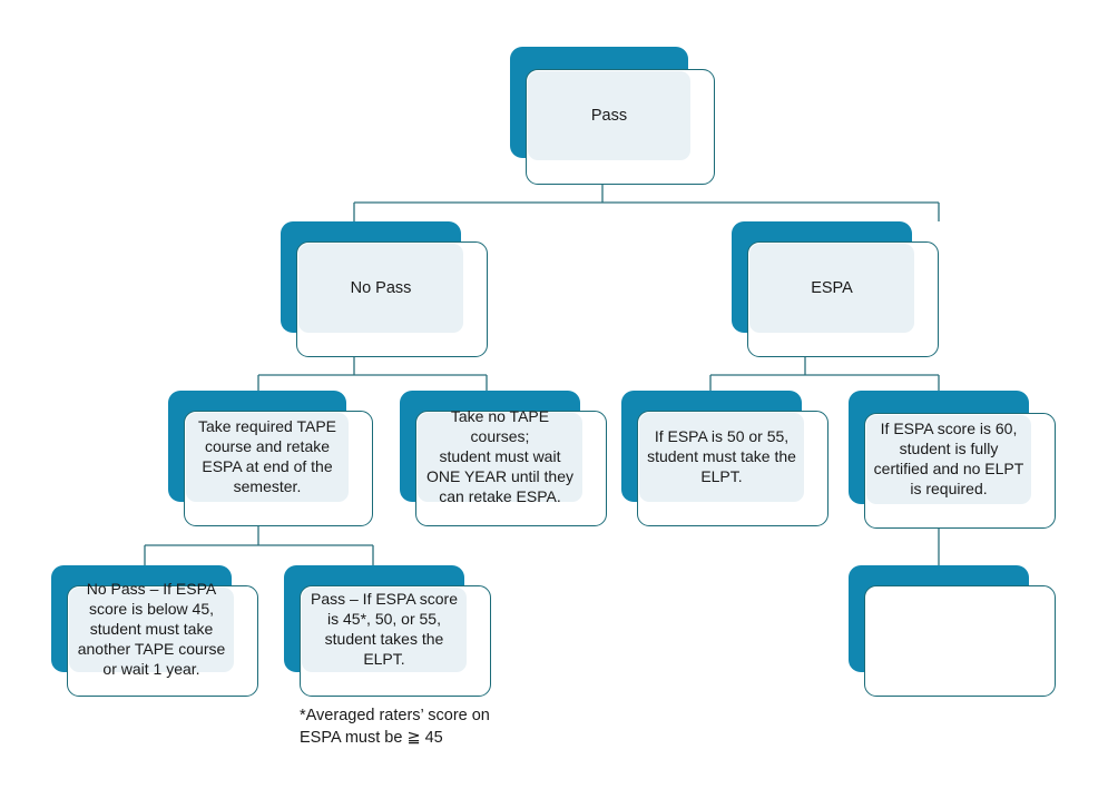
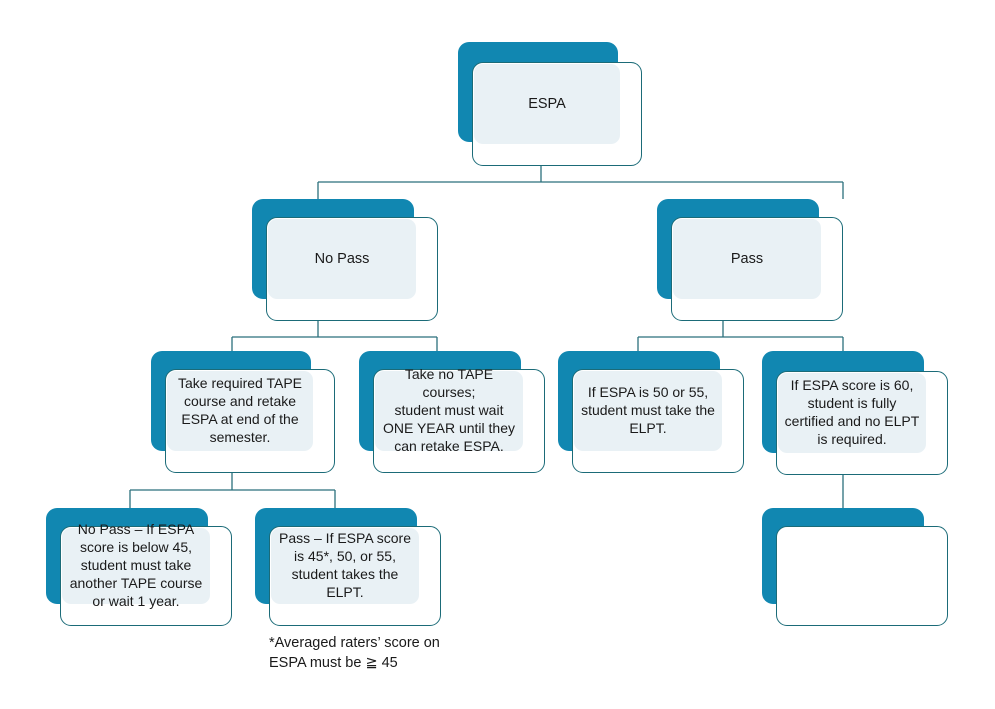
- Pass
+ ESPA
  No Pass
- ESPA
+ Pass
  Take required TAPE
  course and retake
  ESPA at end of the
  semester.
  Take no TAPE courses;
  student must wait
  ONE YEAR until they
  can retake ESPA.
  If ESPA is 50 or 55,
  student must take the
  ELPT.
  If ESPA score is 60,
  student is fully
  certified and no ELPT
  is required.
  No Pass – If ESPA
  score is below 45,
  student must take
  another TAPE course
  or wait 1 year.
  Pass – If ESPA score
  is 45*, 50, or 55,
  student takes the
  ELPT.
  *Averaged raters’ score on
  ESPA must be ≧ 45
